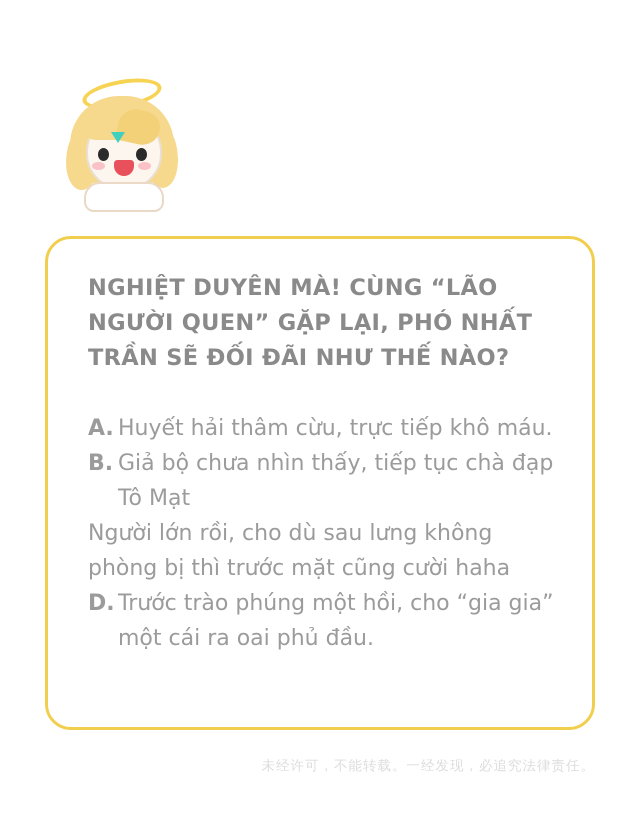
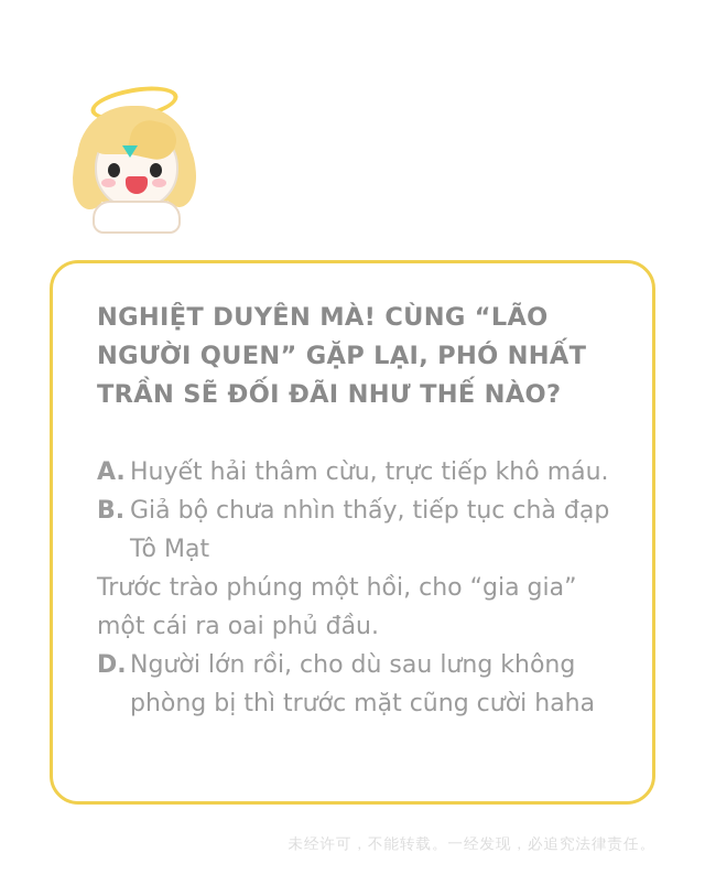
  NGHIỆT DUYÊN MÀ! CÙNG “LÃO NGƯỜI QUEN” GẶP LẠI, PHÓ NHẤT TRẦN SẼ ĐỐI ĐÃI NHƯ THẾ NÀO?
  A.
  Huyết hải thâm cừu, trực tiếp khô máu.
  B.
  Giả bộ chưa nhìn thấy, tiếp tục chà đạp Tô Mạt
- Người lớn rồi, cho dù sau lưng không phòng bị thì trước mặt cũng cười haha
+ Trước trào phúng một hồi, cho “gia gia” một cái ra oai phủ đầu.
  D.
- Trước trào phúng một hồi, cho “gia gia” một cái ra oai phủ đầu.
+ Người lớn rồi, cho dù sau lưng không phòng bị thì trước mặt cũng cười haha
  未经许可，不能转载。一经发现，必追究法律责任。
